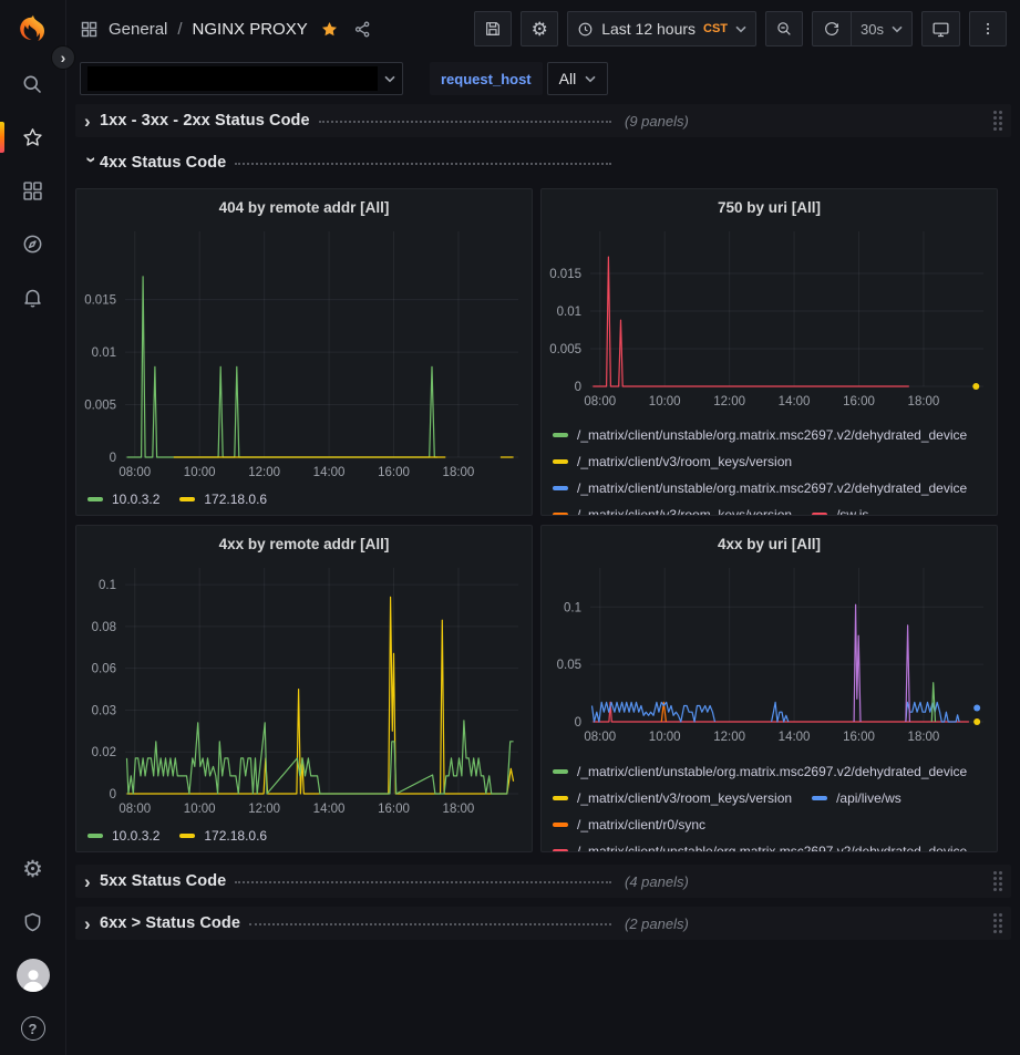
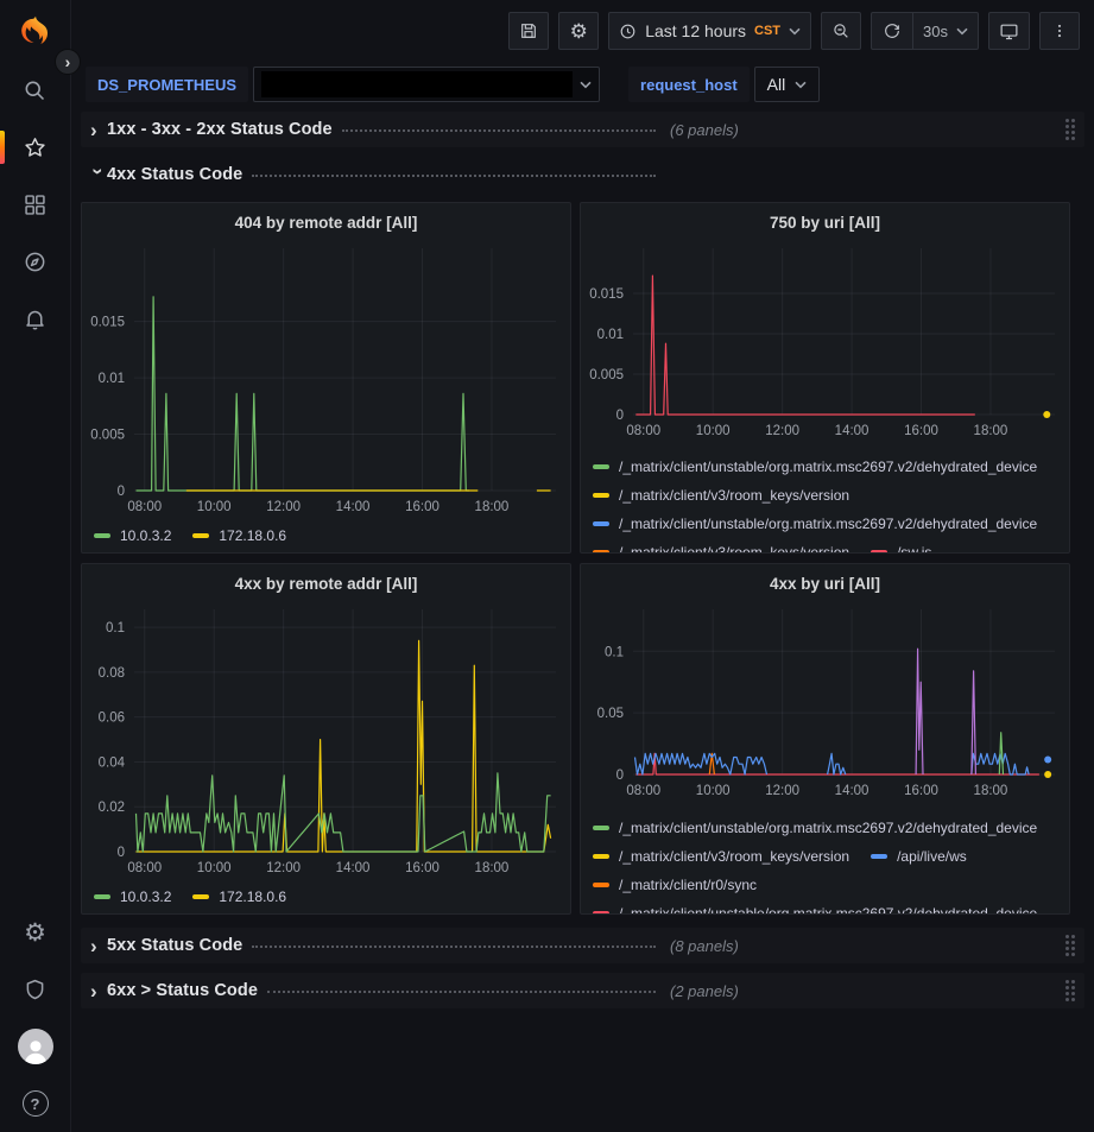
  ⚙
  ?
  ›
- General
- /
- NGINX PROXY
  ⚙
  Last 12 hours
  CST
  30s
+ DS_PROMETHEUS
  request_host
  All
  ›
  1xx - 3xx - 2xx Status Code
- (9 panels)
+ (6 panels)
  4xx Status Code
  404 by remote addr [All]
  08:00
  10:00
  12:00
  14:00
  16:00
  18:00
  0
  0.005
  0.01
  0.015
  10.0.3.2
  172.18.0.6
  750 by uri [All]
  08:00
  10:00
  12:00
  14:00
  16:00
  18:00
  0
  0.005
  0.01
  0.015
  /_matrix/client/unstable/org.matrix.msc2697.v2/dehydrated_device
  /_matrix/client/v3/room_keys/version
  /_matrix/client/unstable/org.matrix.msc2697.v2/dehydrated_device
  4xx by remote addr [All]
  08:00
  10:00
  12:00
  14:00
  16:00
  18:00
  0
  0.02
- 0.03
+ 0.04
  0.06
  0.08
  0.1
  10.0.3.2
  172.18.0.6
  4xx by uri [All]
  08:00
  10:00
  12:00
  14:00
  16:00
  18:00
  0
  0.05
  0.1
  /_matrix/client/unstable/org.matrix.msc2697.v2/dehydrated_device
  /_matrix/client/v3/room_keys/version
  /api/live/ws
  /_matrix/client/r0/sync
  ›
  5xx Status Code
- (4 panels)
+ (8 panels)
  ›
  6xx > Status Code
  (2 panels)
